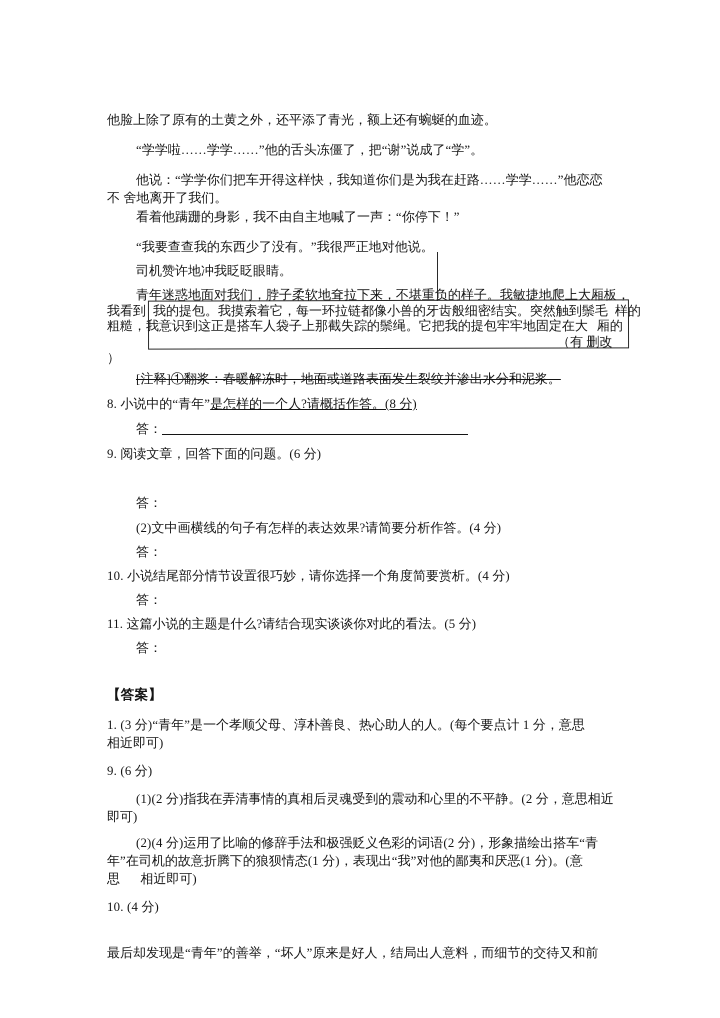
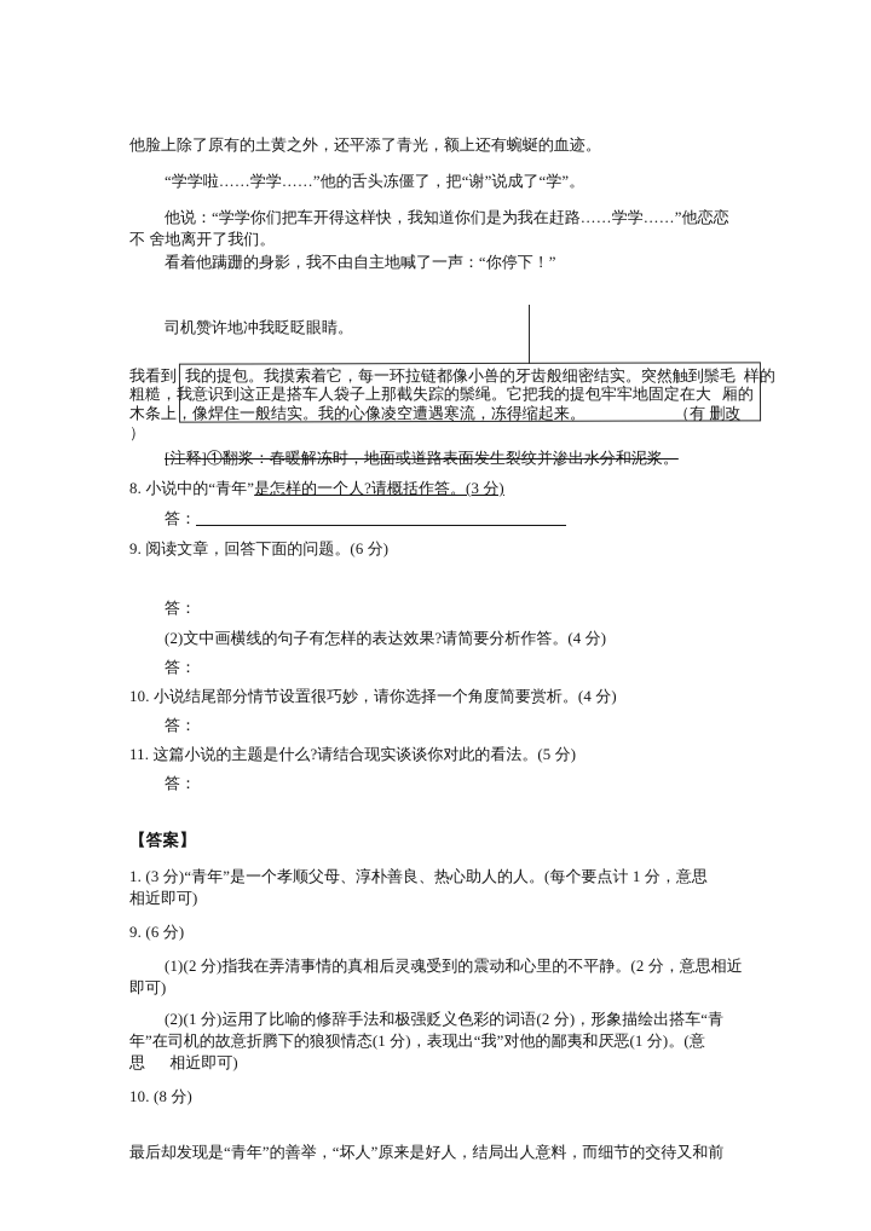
  他脸上除了原有的土黄之外，还平添了青光，额上还有蜿蜒的血迹。
  “学学啦……学学……”他的舌头冻僵了，把“谢”说成了“学”。
  他说：“学学你们把车开得这样快，我知道你们是为我在赶路……学学……”他恋恋
  不 舍地离开了我们。
  看着他蹒跚的身影，我不由自主地喊了一声：“你停下！”
- “我要查查我的东西少了没有。”我很严正地对他说。
  司机赞许地冲我眨眨眼睛。
- 青年迷惑地面对我们，脖子柔软地耷拉下来，不堪重负的样子。我敏捷地爬上大厢板，
  我看到 我的提包。我摸索着它，每一环拉链都像小兽的牙齿般细密结实。突然触到鬃毛 样的
  粗糙，我意识到这正是搭车人袋子上那截失踪的鬃绳。它把我的提包牢牢地固定在大 厢的
+ 木条上，像焊住一般结实。我的心像凌空遭遇寒流，冻得缩起来。
  （有 删改
  ）
  [注释]①翻浆：春暖解冻时，地面或道路表面发生裂纹并渗出水分和泥浆。
- 8. 小说中的“青年”是怎样的一个人?请概括作答。(8 分)
+ 8. 小说中的“青年”是怎样的一个人?请概括作答。(3 分)
  答：
  9. 阅读文章，回答下面的问题。(6 分)
  答：
  (2)文中画横线的句子有怎样的表达效果?请简要分析作答。(4 分)
  答：
  10. 小说结尾部分情节设置很巧妙，请你选择一个角度简要赏析。(4 分)
  答：
  11. 这篇小说的主题是什么?请结合现实谈谈你对此的看法。(5 分)
  答：
  【答案】
  1. (3 分)“青年”是一个孝顺父母、淳朴善良、热心助人的人。(每个要点计 1 分，意思
  相近即可)
  9. (6 分)
  (1)(2 分)指我在弄清事情的真相后灵魂受到的震动和心里的不平静。(2 分，意思相近
  即可)
- (2)(4 分)运用了比喻的修辞手法和极强贬义色彩的词语(2 分)，形象描绘出搭车“青
+ (2)(1 分)运用了比喻的修辞手法和极强贬义色彩的词语(2 分)，形象描绘出搭车“青
  年”在司机的故意折腾下的狼狈情态(1 分)，表现出“我”对他的鄙夷和厌恶(1 分)。(意
  思 相近即可)
- 10. (4 分)
+ 10. (8 分)
  最后却发现是“青年”的善举，“坏人”原来是好人，结局出人意料，而细节的交待又和前
